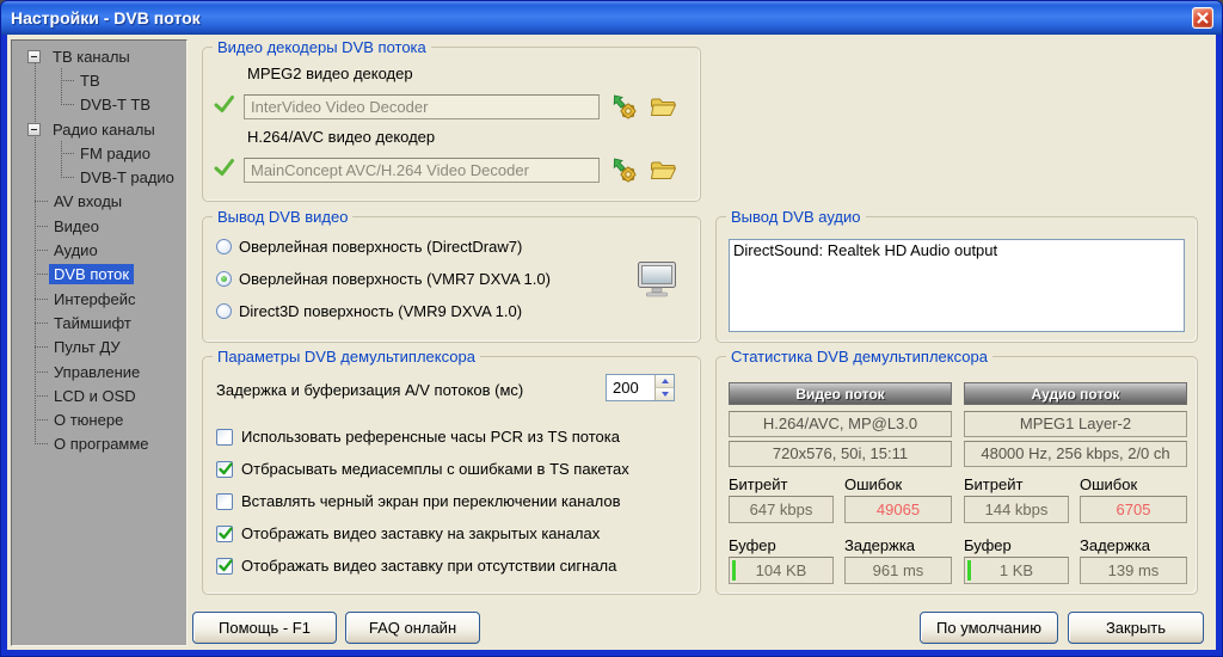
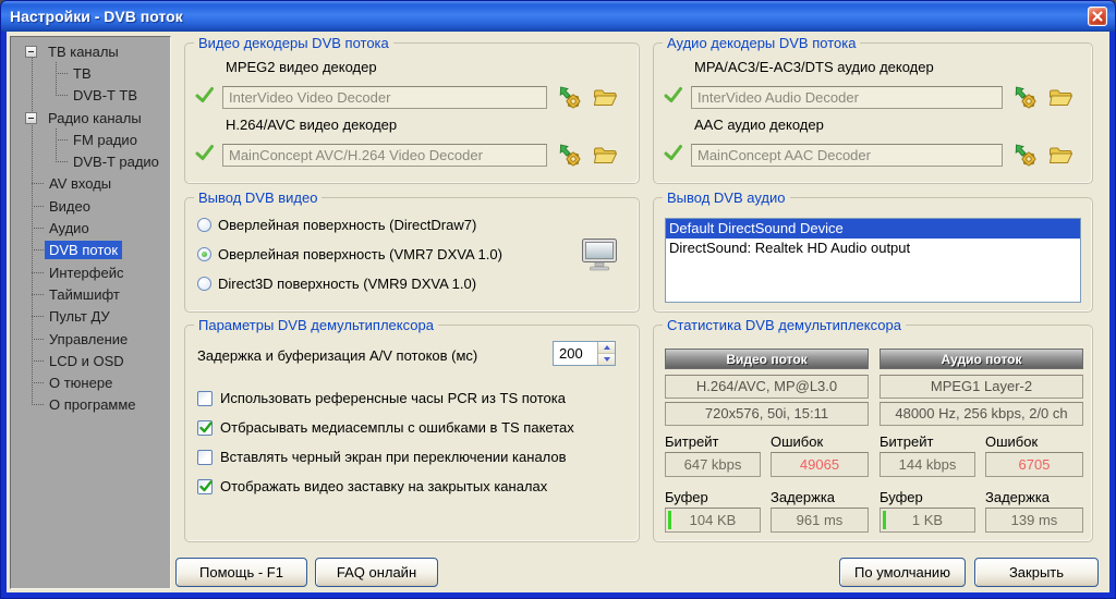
  Настройки - DVB поток
  ТВ каналы
  ТВ
  DVB-T ТВ
  Радио каналы
  FM радио
  DVB-T радио
  AV входы
  Видео
  Аудио
  DVB поток
  Интерфейс
  Таймшифт
  Пульт ДУ
  Управление
  LCD и OSD
  О тюнере
  О программе
  Видео декодеры DVB потока
  MPEG2 видео декодер
  InterVideo Video Decoder
  H.264/AVC видео декодер
  MainConcept AVC/H.264 Video Decoder
+ Аудио декодеры DVB потока
+ MPA/AC3/E-AC3/DTS аудио декодер
+ InterVideo Audio Decoder
+ AAC аудио декодер
+ MainConcept AAC Decoder
  Вывод DVB видео
  Оверлейная поверхность (DirectDraw7)
  Оверлейная поверхность (VMR7 DXVA 1.0)
  Direct3D поверхность (VMR9 DXVA 1.0)
  Вывод DVB аудио
+ Default DirectSound Device
  DirectSound: Realtek HD Audio output
  Параметры DVB демультиплексора
  Задержка и буферизация A/V потоков (мс)
  200
  Использовать референсные часы PCR из TS потока
  Отбрасывать медиасемплы с ошибками в TS пакетах
  Вставлять черный экран при переключении каналов
  Отображать видео заставку на закрытых каналах
- Отображать видео заставку при отсутствии сигнала
  Статистика DVB демультиплексора
  Видео поток
  H.264/AVC, MP@L3.0
  720x576, 50i, 15:11
  Битрейт
  Ошибок
  647 kbps
  49065
  Буфер
  Задержка
  104 KB
  961 ms
  Аудио поток
  MPEG1 Layer-2
  48000 Hz, 256 kbps, 2/0 ch
  Битрейт
  Ошибок
  144 kbps
  6705
  Буфер
  Задержка
  1 KB
  139 ms
  Помощь - F1
  FAQ онлайн
  По умолчанию
  Закрыть
